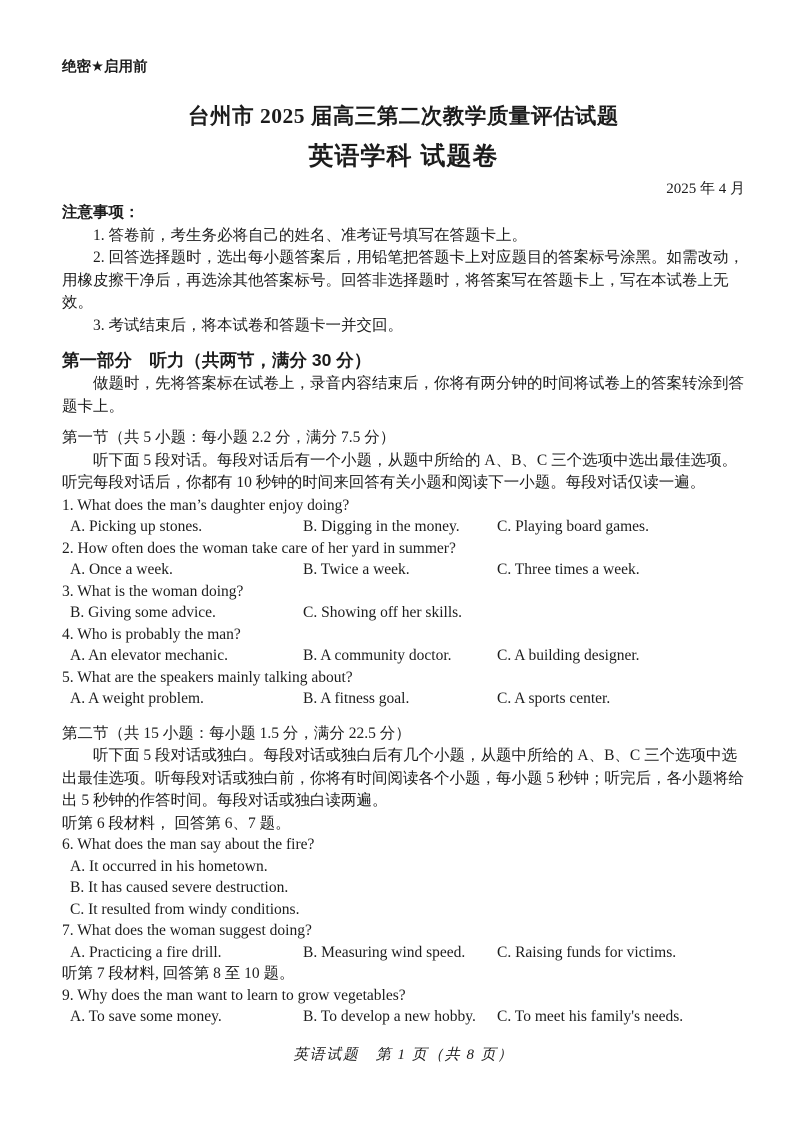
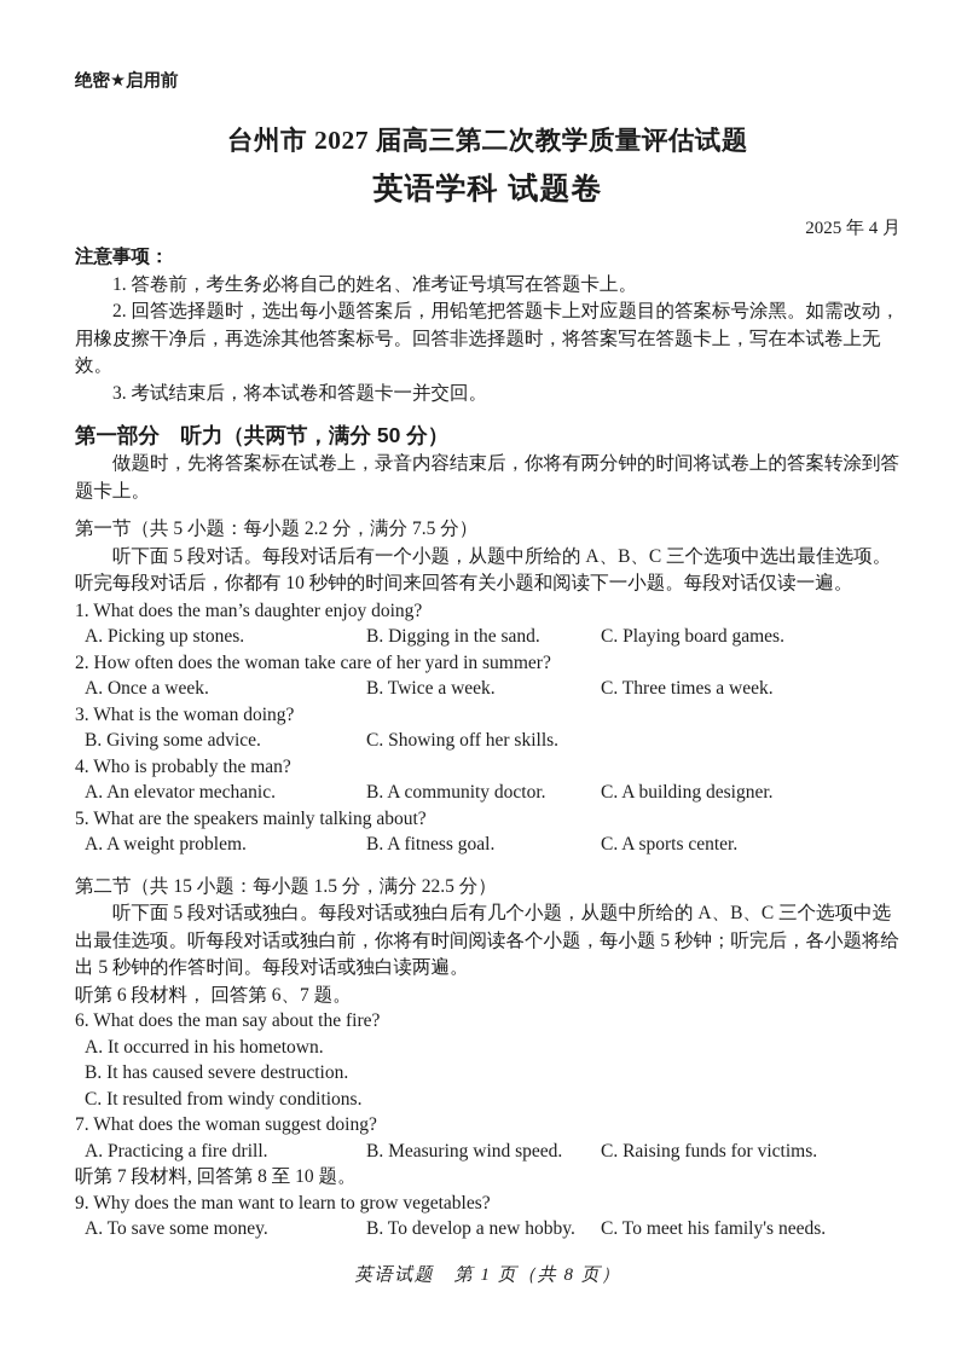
  绝密★启用前
- 台州市 2025 届高三第二次教学质量评估试题
+ 台州市 2027 届高三第二次教学质量评估试题
  英语学科 试题卷
  2025 年 4 月
  注意事项：
  1. 答卷前，考生务必将自己的姓名、准考证号填写在答题卡上。
  2. 回答选择题时，选出每小题答案后，用铅笔把答题卡上对应题目的答案标号涂黑。如需改动，用橡皮擦干净后，再选涂其他答案标号。回答非选择题时，将答案写在答题卡上，写在本试卷上无效。
  3. 考试结束后，将本试卷和答题卡一并交回。
- 第一部分 听力（共两节，满分 30 分）
+ 第一部分 听力（共两节，满分 50 分）
  做题时，先将答案标在试卷上，录音内容结束后，你将有两分钟的时间将试卷上的答案转涂到答题卡上。
  第一节（共 5 小题：每小题 2.2 分，满分 7.5 分）
  听下面 5 段对话。每段对话后有一个小题，从题中所给的 A、B、C 三个选项中选出最佳选项。听完每段对话后，你都有 10 秒钟的时间来回答有关小题和阅读下一小题。每段对话仅读一遍。
  1. What does the man’s daughter enjoy doing?
  A. Picking up stones.
- B. Digging in the money.
+ B. Digging in the sand.
  C. Playing board games.
  2. How often does the woman take care of her yard in summer?
  A. Once a week.
  B. Twice a week.
  C. Three times a week.
  3. What is the woman doing?
  B. Giving some advice.
  C. Showing off her skills.
  4. Who is probably the man?
  A. An elevator mechanic.
  B. A community doctor.
  C. A building designer.
  5. What are the speakers mainly talking about?
  A. A weight problem.
  B. A fitness goal.
  C. A sports center.
  第二节（共 15 小题：每小题 1.5 分，满分 22.5 分）
  听下面 5 段对话或独白。每段对话或独白后有几个小题，从题中所给的 A、B、C 三个选项中选出最佳选项。听每段对话或独白前，你将有时间阅读各个小题，每小题 5 秒钟；听完后，各小题将给出 5 秒钟的作答时间。每段对话或独白读两遍。
  听第 6 段材料， 回答第 6、7 题。
  6. What does the man say about the fire?
  A. It occurred in his hometown.
  B. It has caused severe destruction.
  C. It resulted from windy conditions.
  7. What does the woman suggest doing?
  A. Practicing a fire drill.
  B. Measuring wind speed.
  C. Raising funds for victims.
  听第 7 段材料, 回答第 8 至 10 题。
  9. Why does the man want to learn to grow vegetables?
  A. To save some money.
  B. To develop a new hobby.
  C. To meet his family's needs.
  英语试题 第 1 页（共 8 页）
